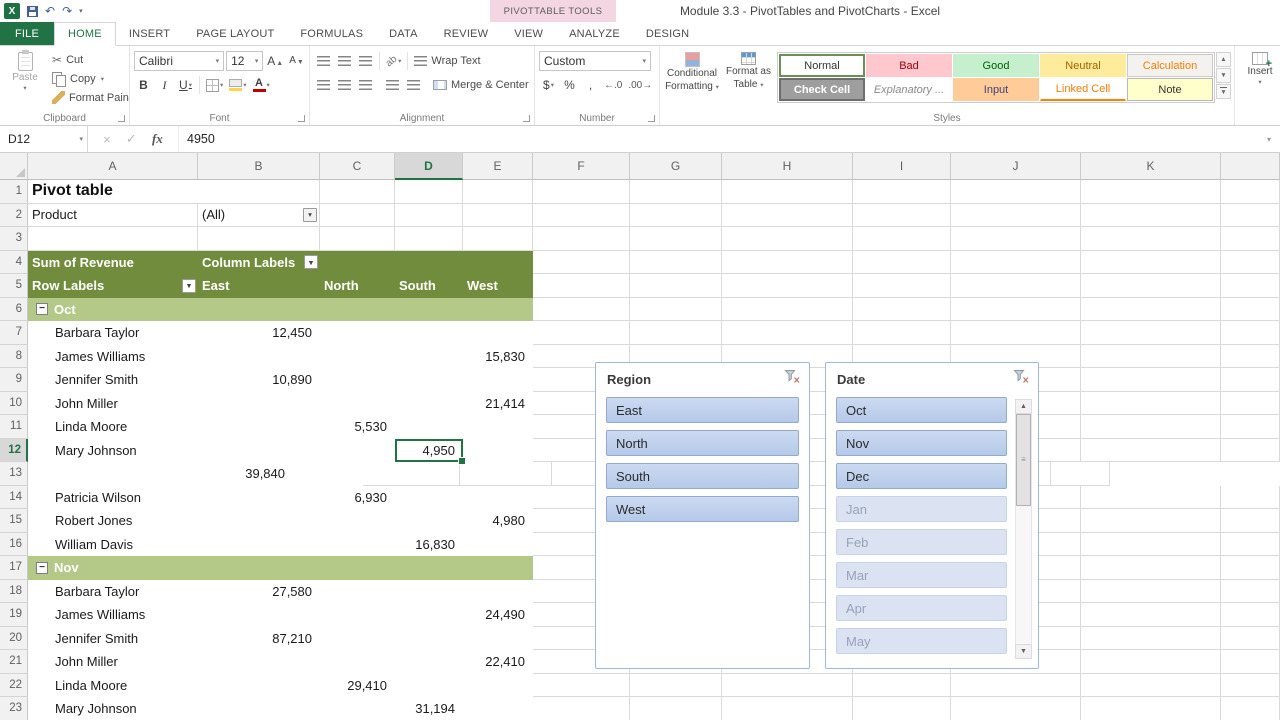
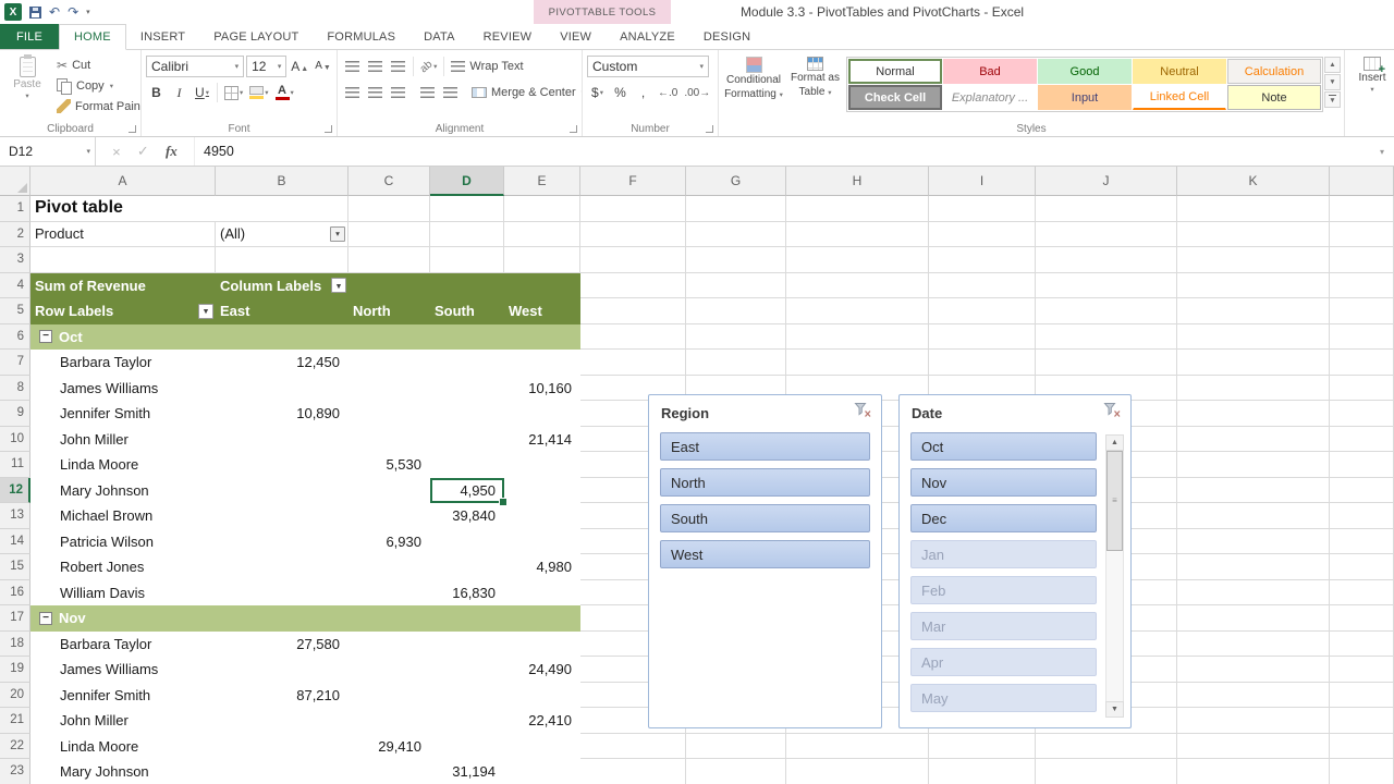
  X
  ↶
  ↷
  PIVOTTABLE TOOLS
  Module 3.3 - PivotTables and PivotCharts - Excel
  FILE
  HOME
  INSERT
  PAGE LAYOUT
  FORMULAS
  DATA
  REVIEW
  VIEW
  ANALYZE
  DESIGN
  Paste
  ✂
  Cut
  Copy
  Format Pain
  Clipboard
  Calibri
  12
  A
  A
  B
  I
  U
  A
  Font
  Wrap Text
  Merge & Center
  Alignment
  Custom
  $
  %
  ,
  ←.0
  .00→
  Number
  Conditional
  Formatting
  Format as
  Table
  Normal
  Bad
  Good
  Neutral
  Calculation
  Check Cell
  Explanatory ...
  Input
  Linked Cell
  Note
  Styles
  Insert
  D12
  ×
  ✓
  fx
  4950
  ▾
  A
  B
  C
  D
  E
  F
  G
  H
  I
  J
  K
  1
  Pivot table
  2
  Product
  (All)
  ▾
  3
  4
  Sum of Revenue
  Column Labels
  ▾
  5
  Row Labels
  ▾
  East
  North
  South
  West
  6
  −
  Oct
  7
  Barbara Taylor
  12,450
  8
  James Williams
- 15,830
+ 10,160
  9
  Jennifer Smith
  10,890
  10
  John Miller
  21,414
  11
  Linda Moore
  5,530
  12
  Mary Johnson
  4,950
  13
+ Michael Brown
  39,840
  14
  Patricia Wilson
  6,930
  15
  Robert Jones
  4,980
  16
  William Davis
  16,830
  17
  −
  Nov
  18
  Barbara Taylor
  27,580
  19
  James Williams
  24,490
  20
  Jennifer Smith
  87,210
  21
  John Miller
  22,410
  22
  Linda Moore
  29,410
  23
  Mary Johnson
  31,194
  Region
  East
  North
  South
  West
  Date
  Oct
  Nov
  Dec
  Jan
  Feb
  Mar
  Apr
  May
  ≡
